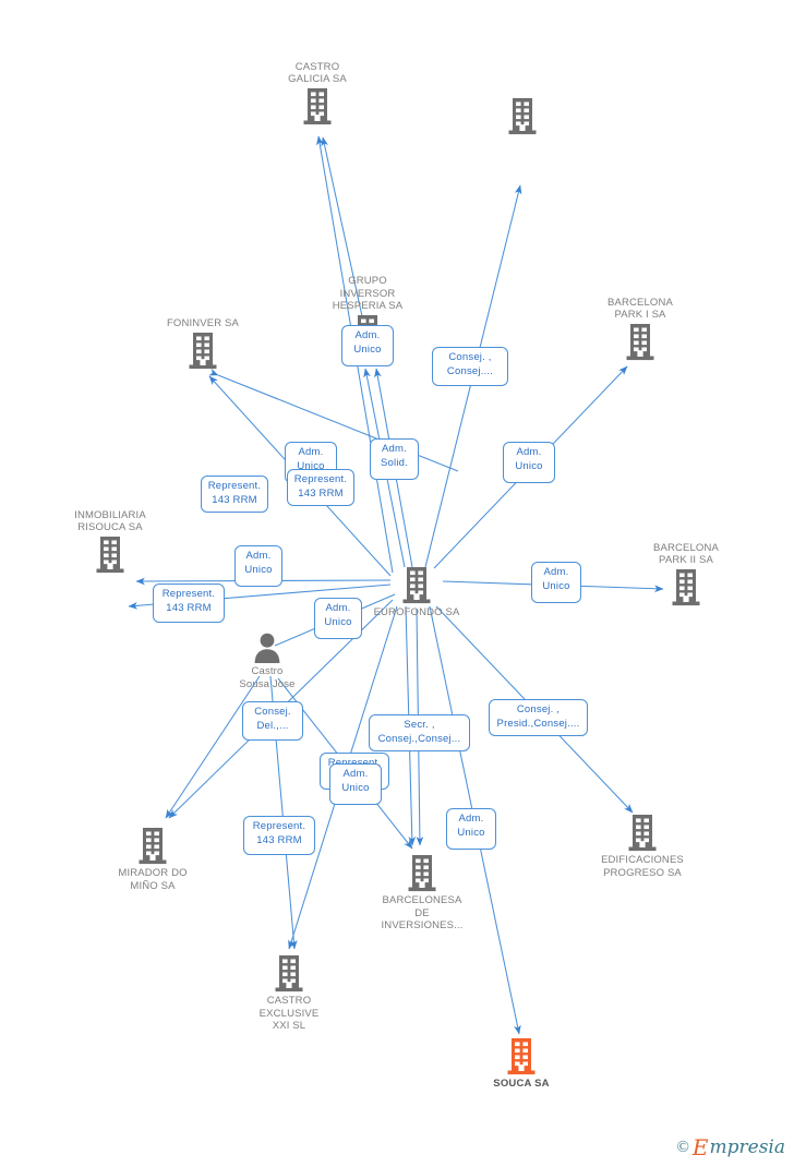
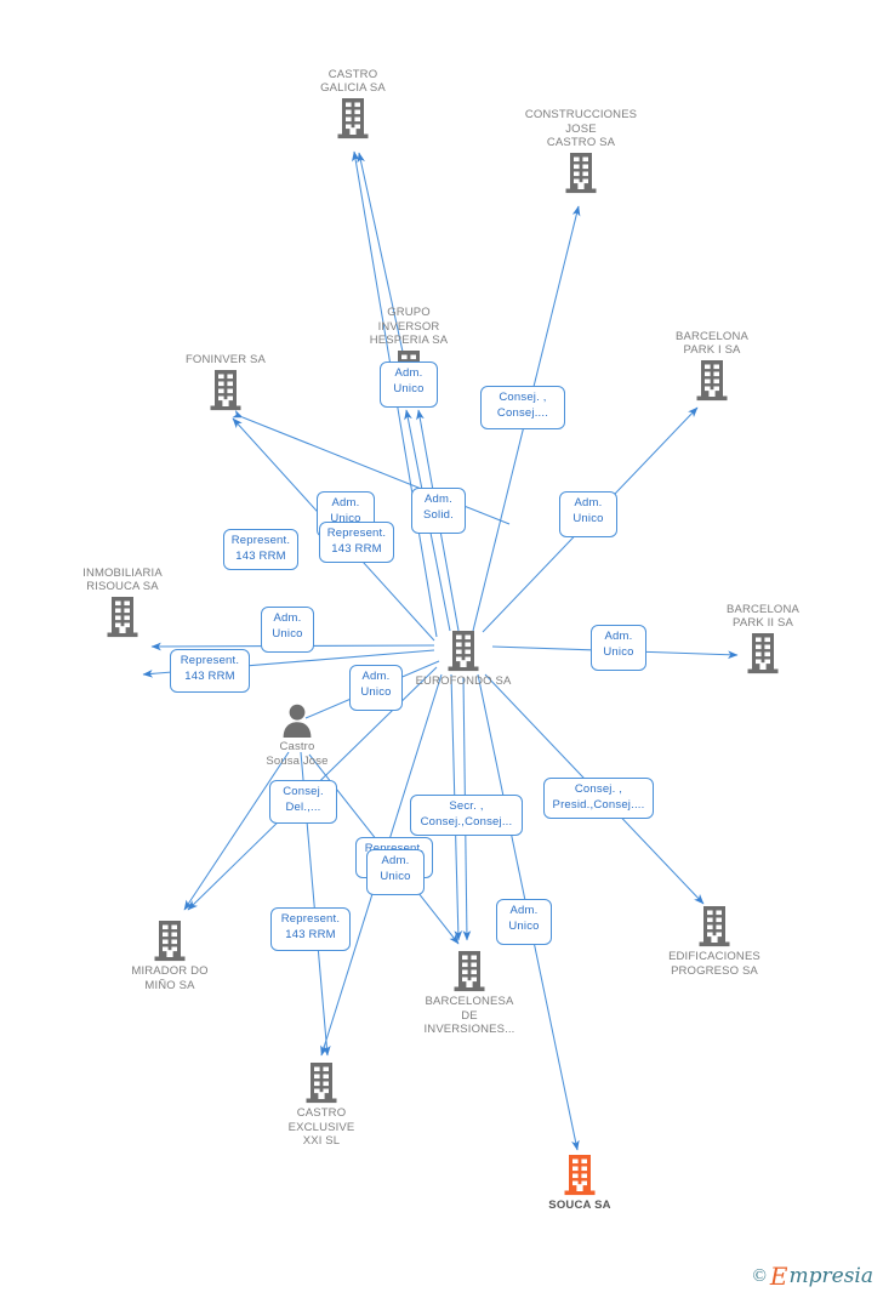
  CASTRO
  GALICIA SA
+ CONSTRUCCIONES
+ JOSE
+ CASTRO SA
  GRUPO
  INVERSOR
  HESPERIA SA
  FONINVER SA
  BARCELONA
  PARK I SA
  INMOBILIARIA
  RISOUCA SA
  EUROFONDO SA
  BARCELONA
  PARK II SA
  Castro
  Sousa Jose
  MIRADOR DO
  MIÑO SA
  EDIFICACIONES
  PROGRESO SA
  BARCELONESA
  DE
  INVERSIONES...
  CASTRO
  EXCLUSIVE
  XXI SL
  SOUCA SA
  Adm.
  Unico
  Consej. ,
  Consej....
  Adm.
  Unico
  Adm.
  Solid.
  Adm.
  Unico
  Represent.
  143 RRM
  Represent.
  143 RRM
  Adm.
  Unico
  Represent.
  143 RRM
  Adm.
  Unico
  Adm.
  Unico
  Consej.
  Del.,...
  Secr. ,
  Consej.,Consej...
  Consej. ,
  Presid.,Consej....
  Adm.
  Unico
  Adm.
  Unico
  Represent.
  143 RRM
  ©
  E
  mpresia
